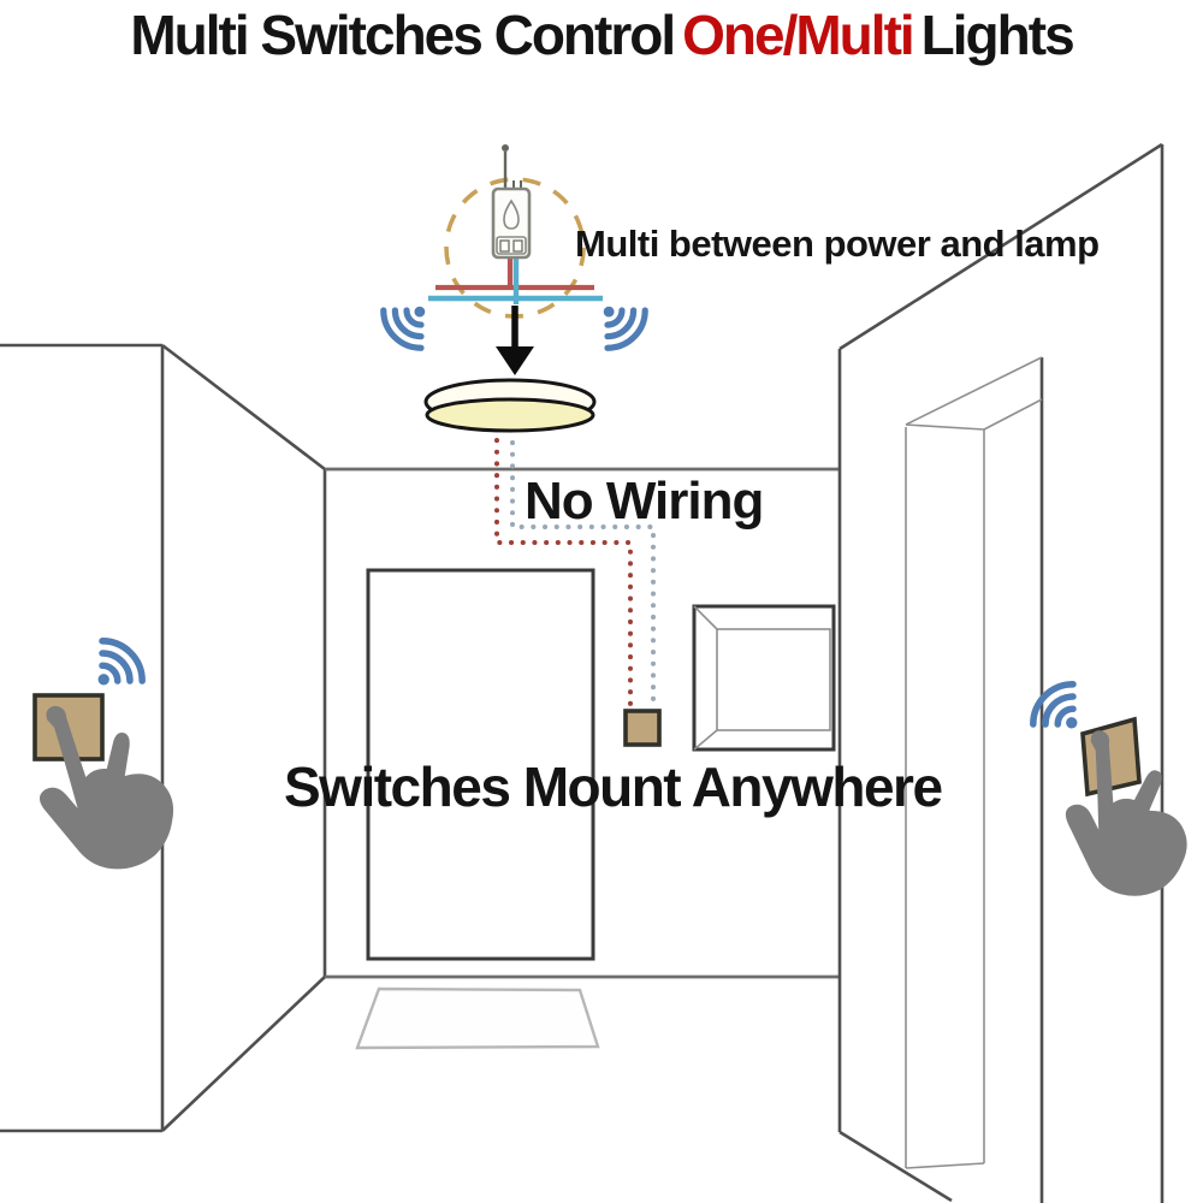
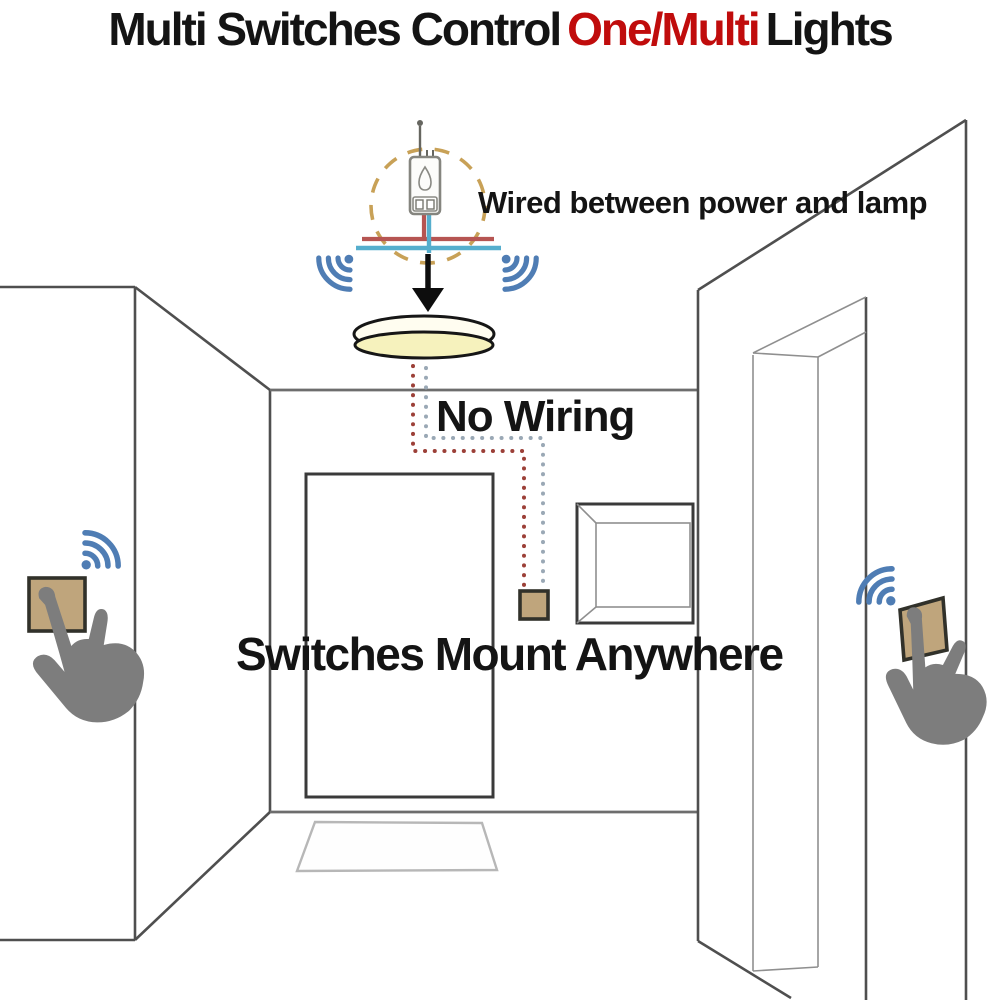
  Multi Switches Control One/Multi Lights
- Multi between power and lamp
+ Wired between power and lamp
  No Wiring
  Switches Mount Anywhere
